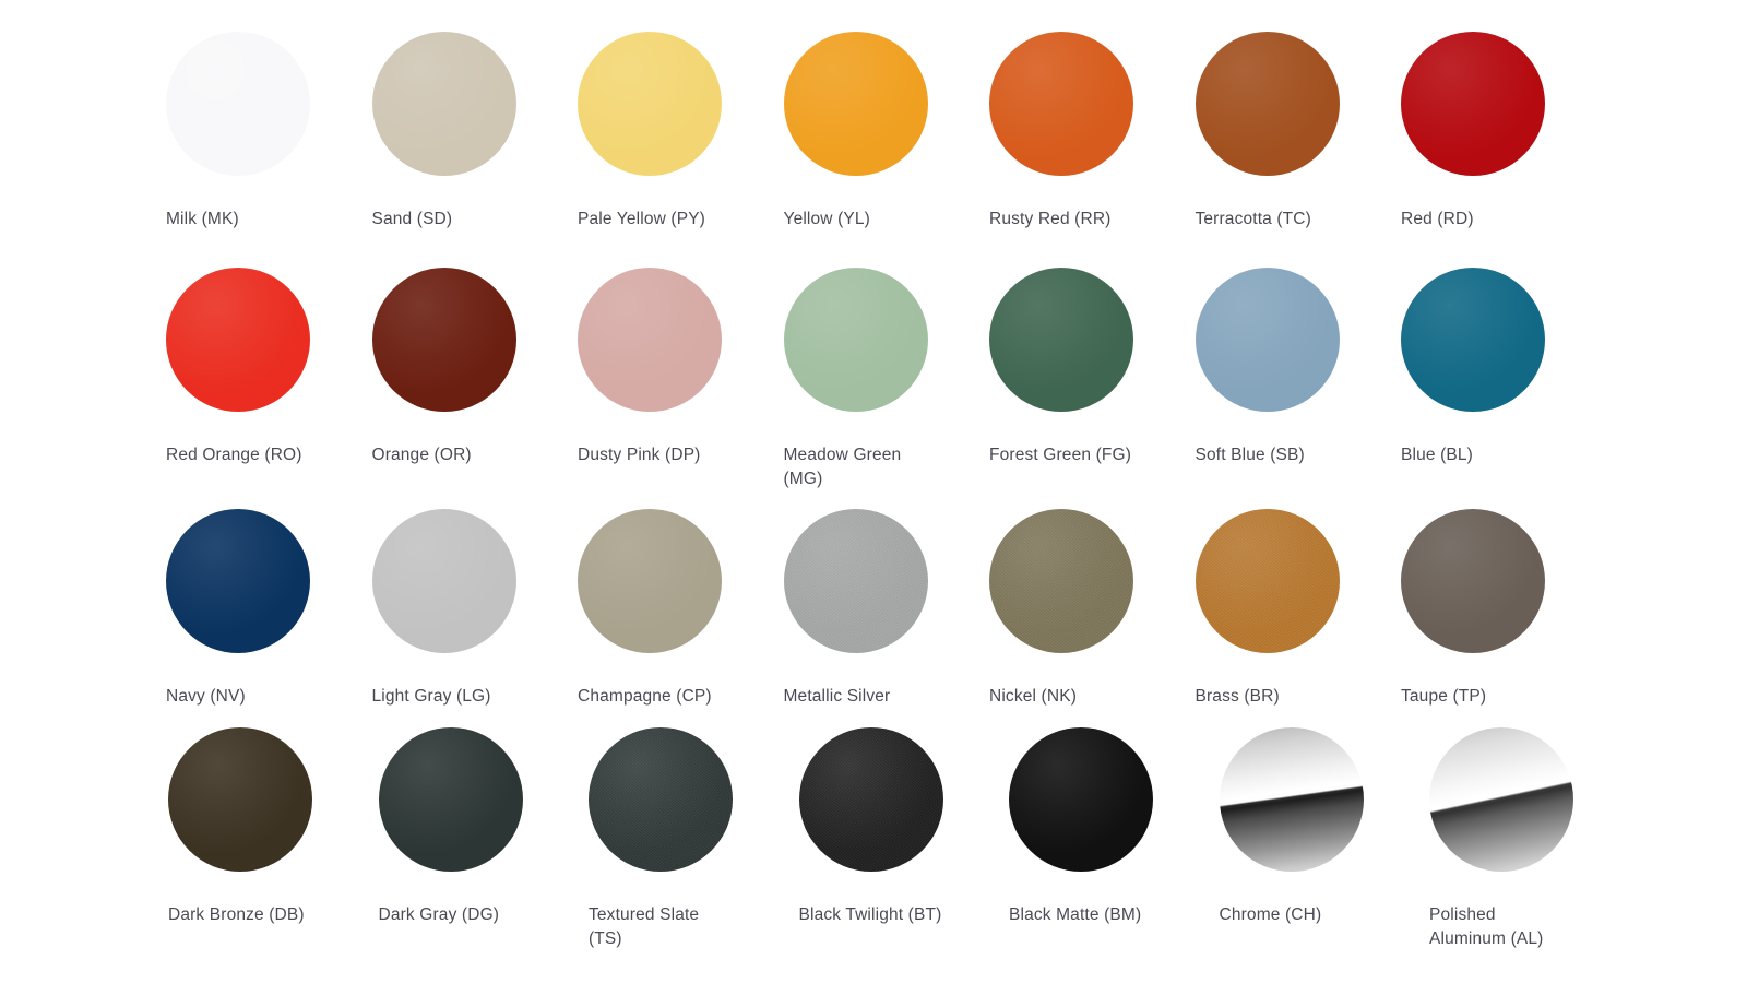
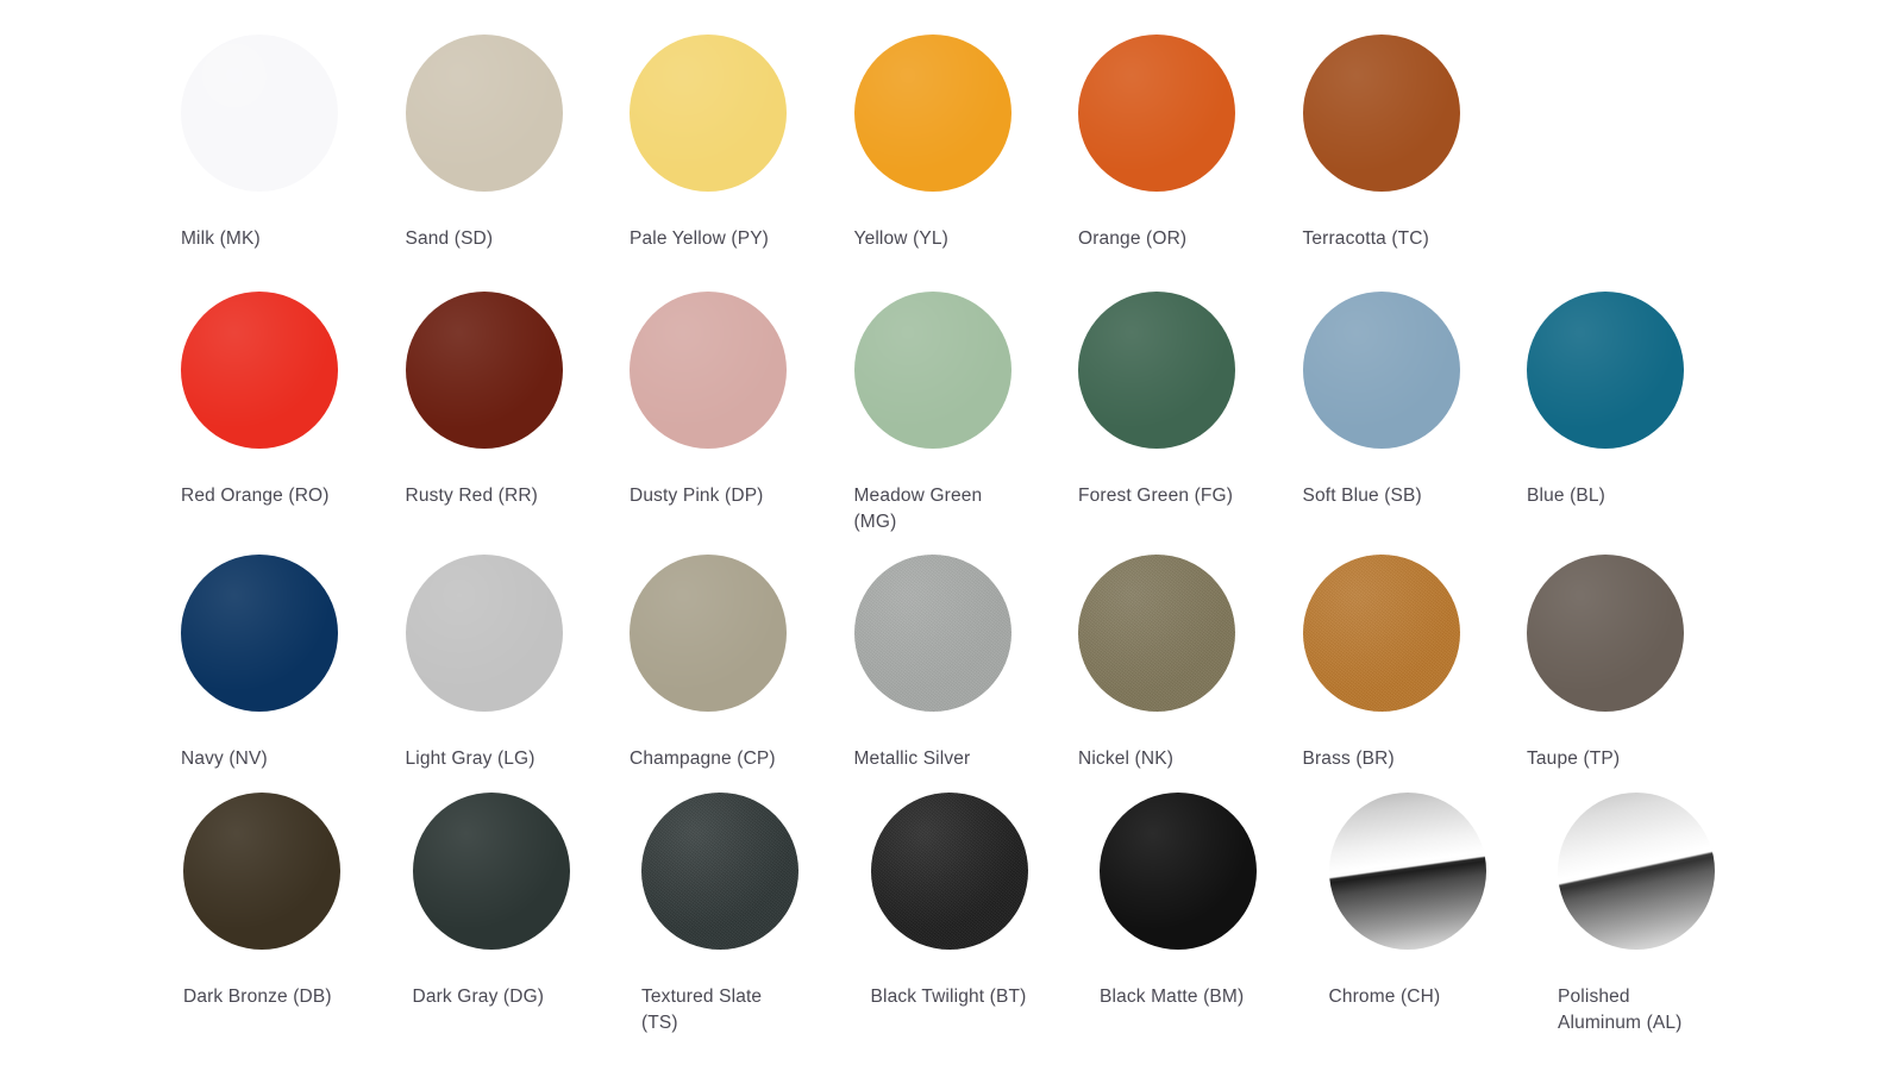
  Milk (MK)
  Sand (SD)
  Pale Yellow (PY)
  Yellow (YL)
- Rusty Red (RR)
+ Orange (OR)
  Terracotta (TC)
- Red (RD)
  Red Orange (RO)
- Orange (OR)
+ Rusty Red (RR)
  Dusty Pink (DP)
  Meadow Green (MG)
  Forest Green (FG)
  Soft Blue (SB)
  Blue (BL)
  Navy (NV)
  Light Gray (LG)
  Champagne (CP)
  Metallic Silver
  Nickel (NK)
  Brass (BR)
  Taupe (TP)
  Dark Bronze (DB)
  Dark Gray (DG)
  Textured Slate
  (TS)
  Black Twilight (BT)
  Black Matte (BM)
  Chrome (CH)
  Polished
  Aluminum (AL)
